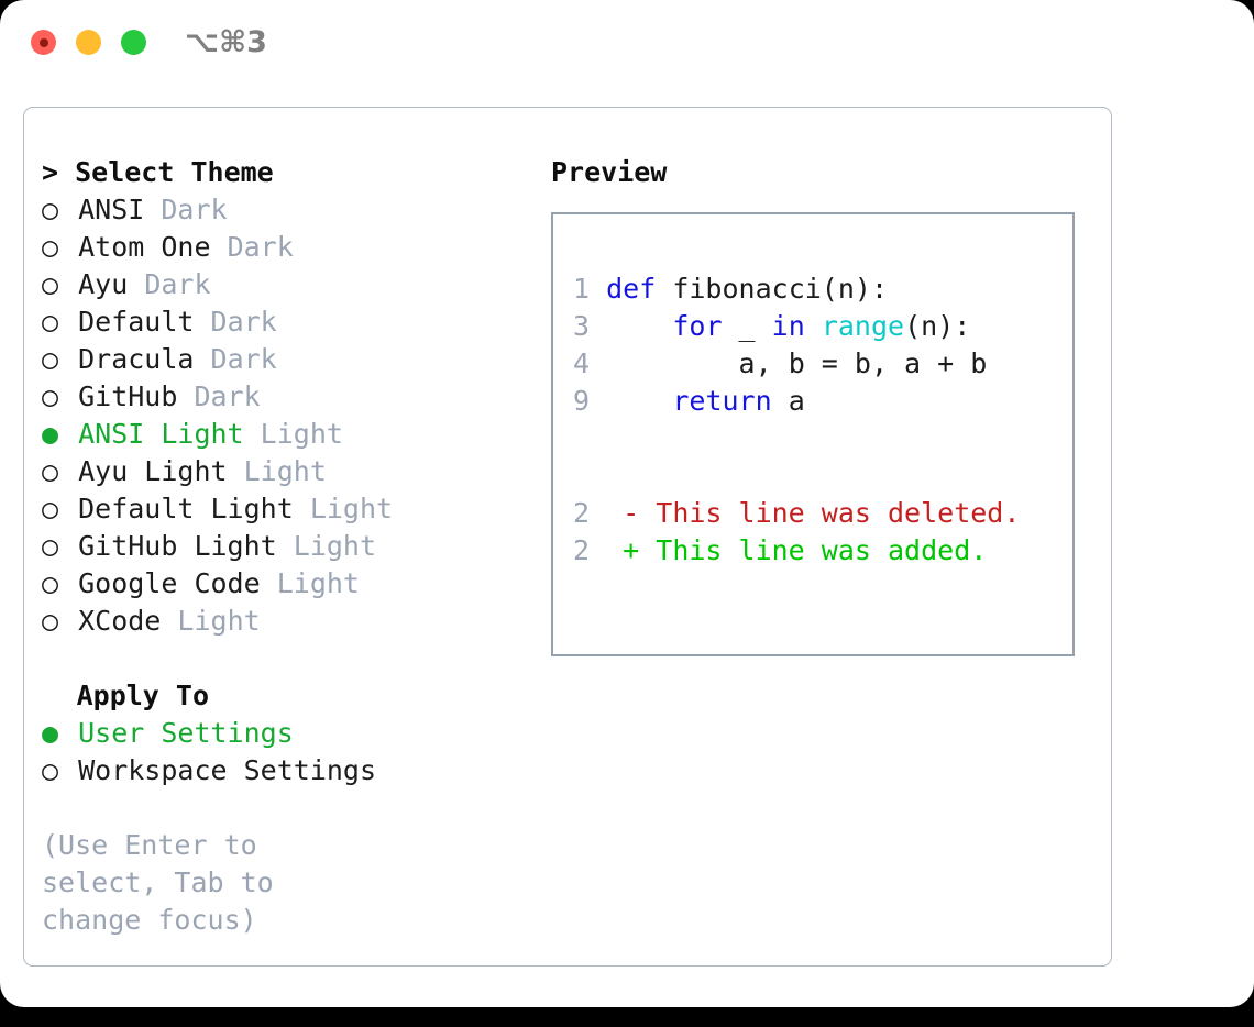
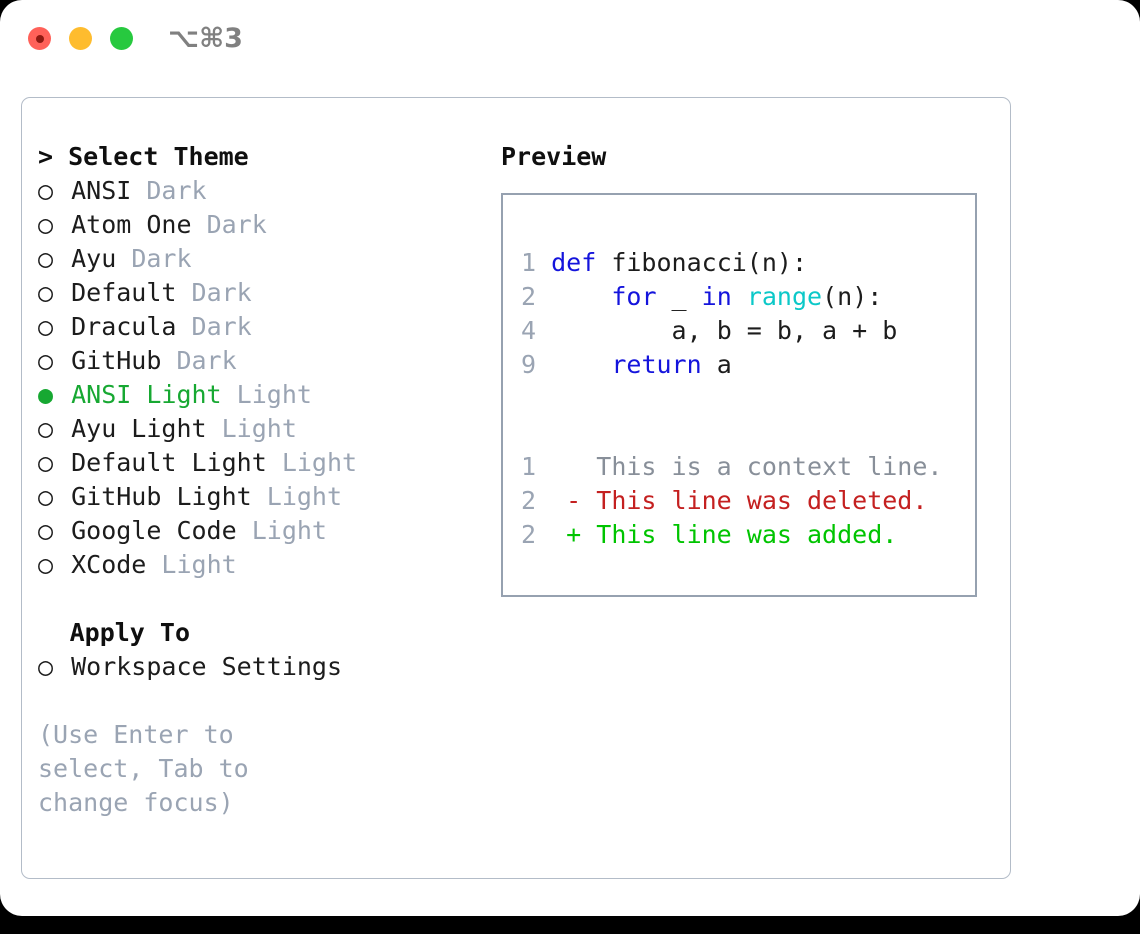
  ⌥⌘3
  > Select Theme
  ○ ANSI Dark
  ○ Atom One Dark
  ○ Ayu Dark
  ○ Default Dark
  ○ Dracula Dark
  ○ GitHub Dark
  ● ANSI Light Light
  ○ Ayu Light Light
  ○ Default Light Light
  ○ GitHub Light Light
  ○ Google Code Light
  ○ XCode Light
  Apply To
- ● User Settings
  ○ Workspace Settings
  (Use Enter to select, Tab to change focus)
  Preview
  1 def fibonacci(n):
- 3 for _ in range(n):
+ 2 for _ in range(n):
  4 a, b = b, a + b
  9 return a
+ 1 This is a context line.
  2 - This line was deleted.
  2 + This line was added.
